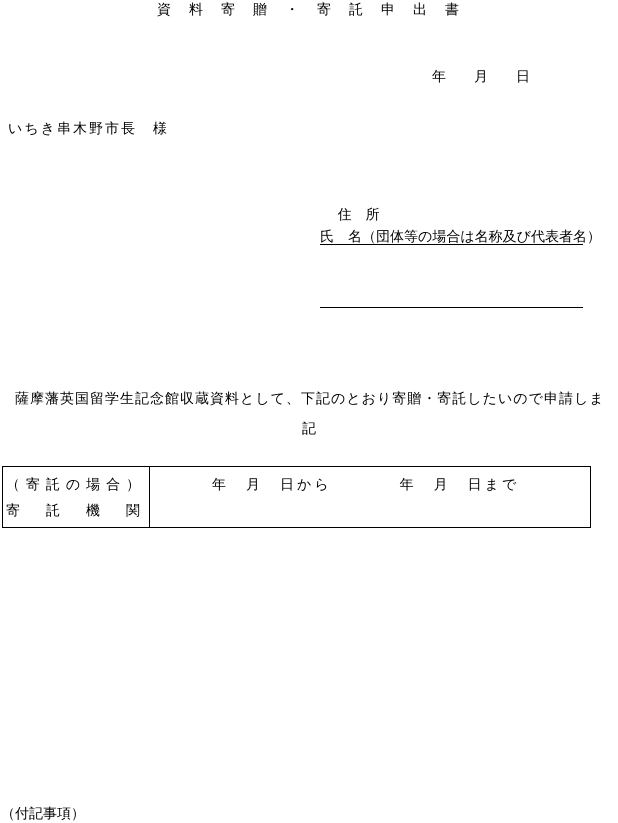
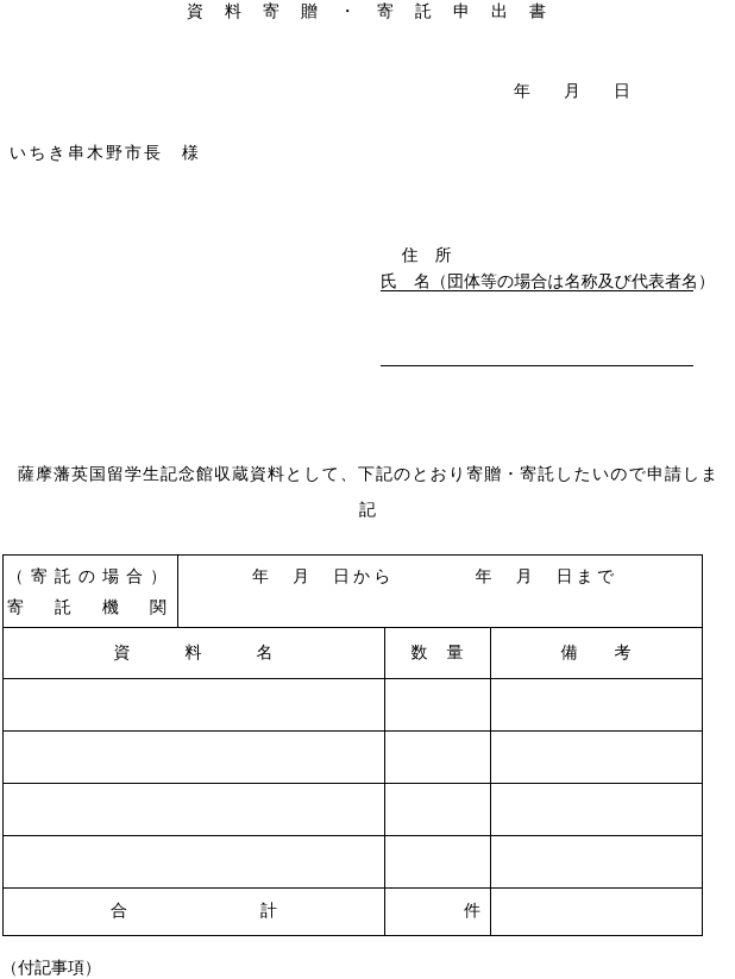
  資 料 寄 贈 ・ 寄 託 申 出 書
  年 月 日
  いちき串木野市長 様
  住 所
  氏 名（団体等の場合は名称及び代表者名）
  薩摩藩英国留学生記念館収蔵資料として、下記のとおり寄贈・寄託したいので申請しま
  記
  （寄託の場合） 寄 託 機 関	年 月 日から 年 月 日まで
+ 資 料 名	数 量	備 考
+ 合 計	件
  （付記事項）
